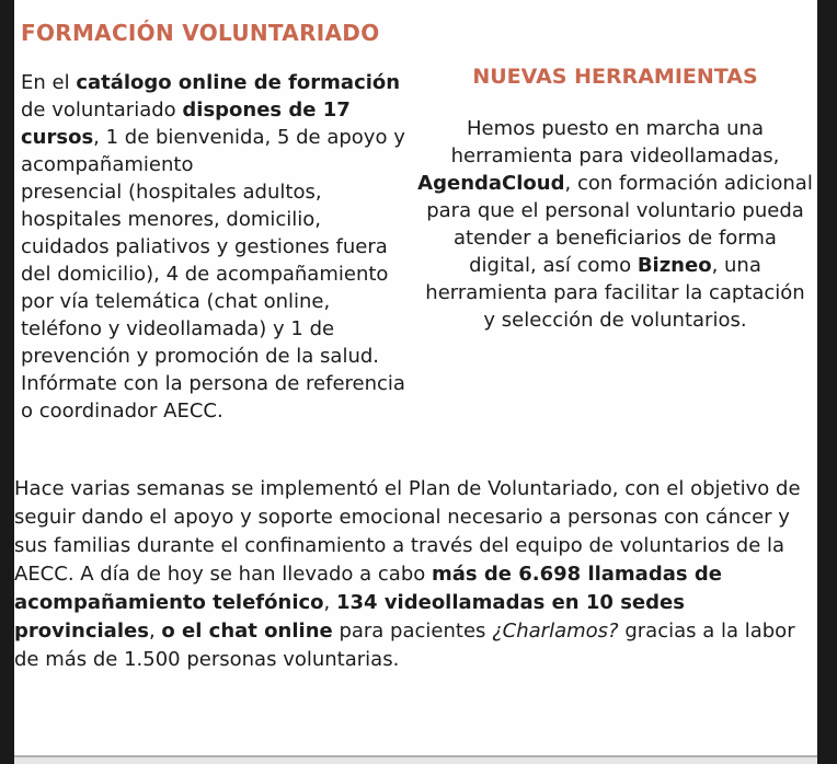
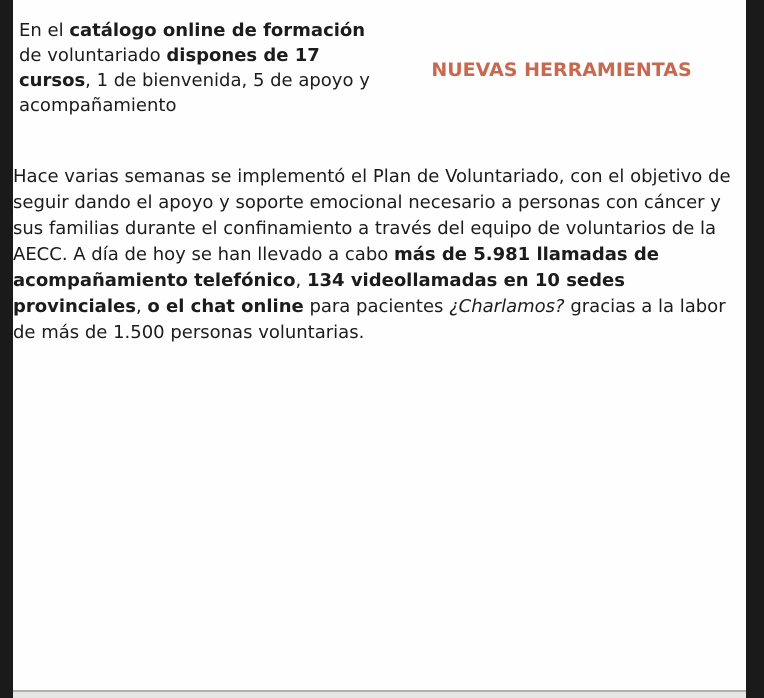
- FORMACIÓN VOLUNTARIADO
  En el catálogo online de formación de voluntariado dispones de 17 cursos, 1 de bienvenida, 5 de apoyo y acompañamiento
- presencial (hospitales adultos, hospitales menores, domicilio, cuidados paliativos y gestiones fuera del domicilio), 4 de acompañamiento por vía telemática (chat online, teléfono y videollamada) y 1 de prevención y promoción de la salud. Infórmate con la persona de referencia o coordinador AECC.
  NUEVAS HERRAMIENTAS
- Hemos puesto en marcha una herramienta para videollamadas, AgendaCloud, con formación adicional para que el personal voluntario pueda atender a beneficiarios de forma digital, así como Bizneo, una herramienta para facilitar la captación y selección de voluntarios.
- Hace varias semanas se implementó el Plan de Voluntariado, con el objetivo de seguir dando el apoyo y soporte emocional necesario a personas con cáncer y sus familias durante el confinamiento a través del equipo de voluntarios de la AECC. A día de hoy se han llevado a cabo más de 6.698 llamadas de acompañamiento telefónico, 134 videollamadas en 10 sedes provinciales, o el chat online para pacientes ¿Charlamos? gracias a la labor de más de 1.500 personas voluntarias.
+ Hace varias semanas se implementó el Plan de Voluntariado, con el objetivo de seguir dando el apoyo y soporte emocional necesario a personas con cáncer y sus familias durante el confinamiento a través del equipo de voluntarios de la AECC. A día de hoy se han llevado a cabo más de 5.981 llamadas de acompañamiento telefónico, 134 videollamadas en 10 sedes provinciales, o el chat online para pacientes ¿Charlamos? gracias a la labor de más de 1.500 personas voluntarias.
